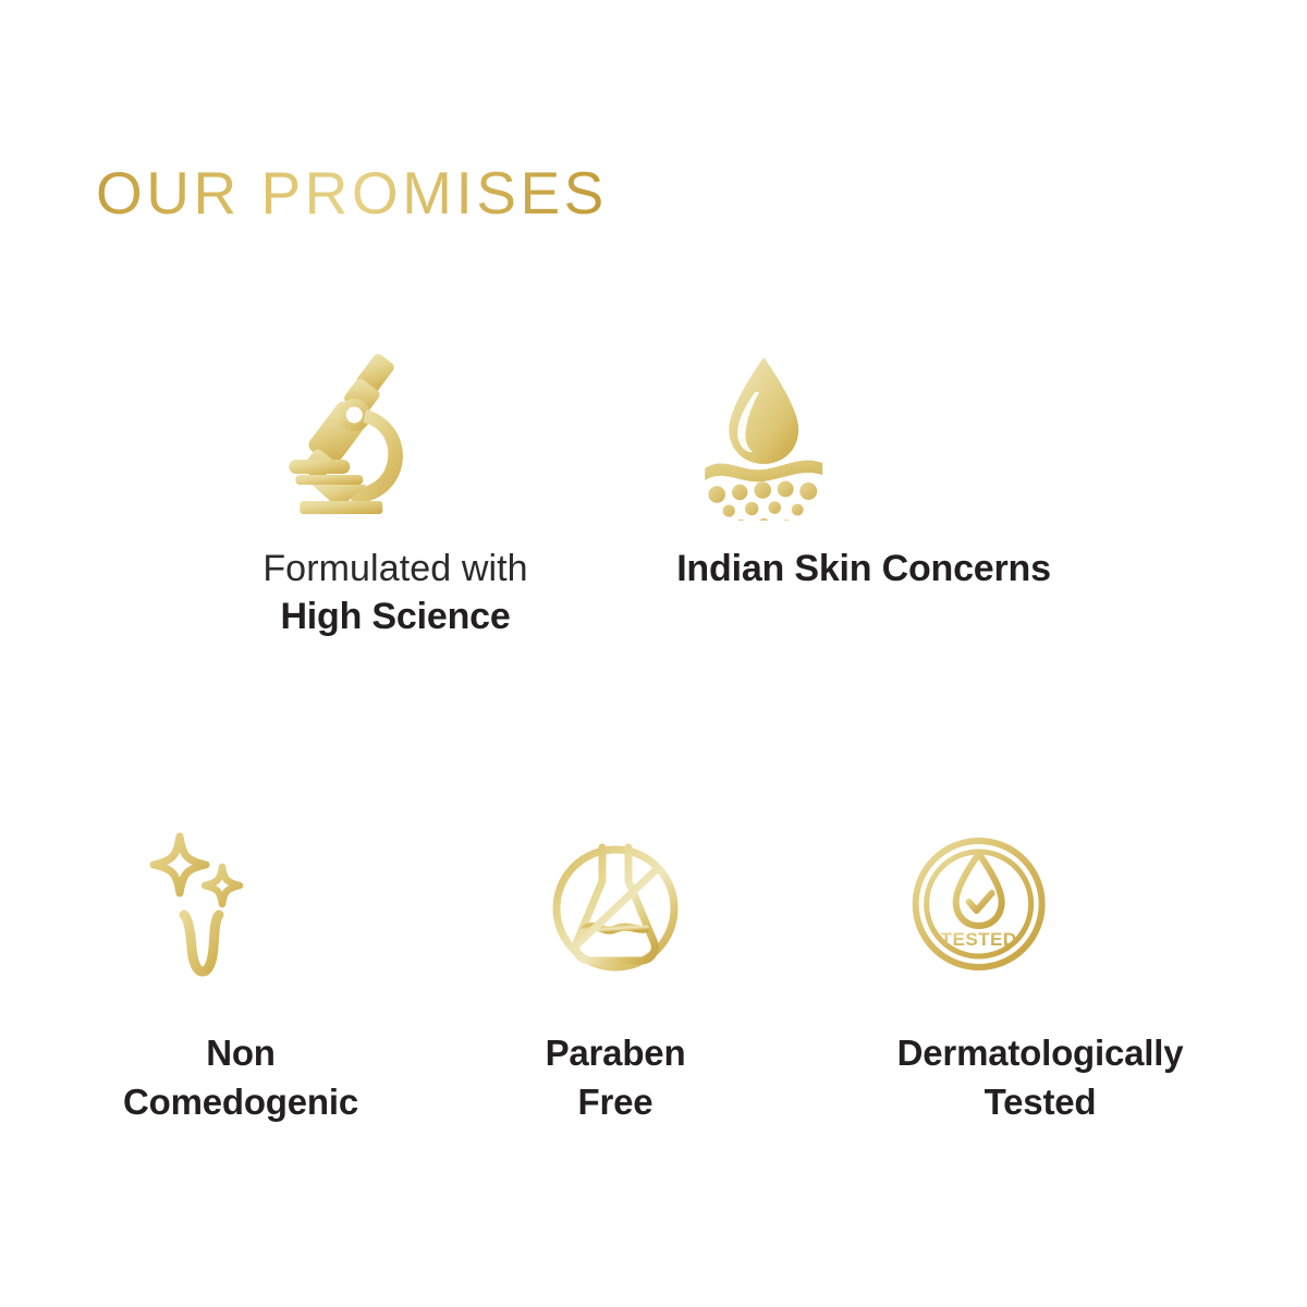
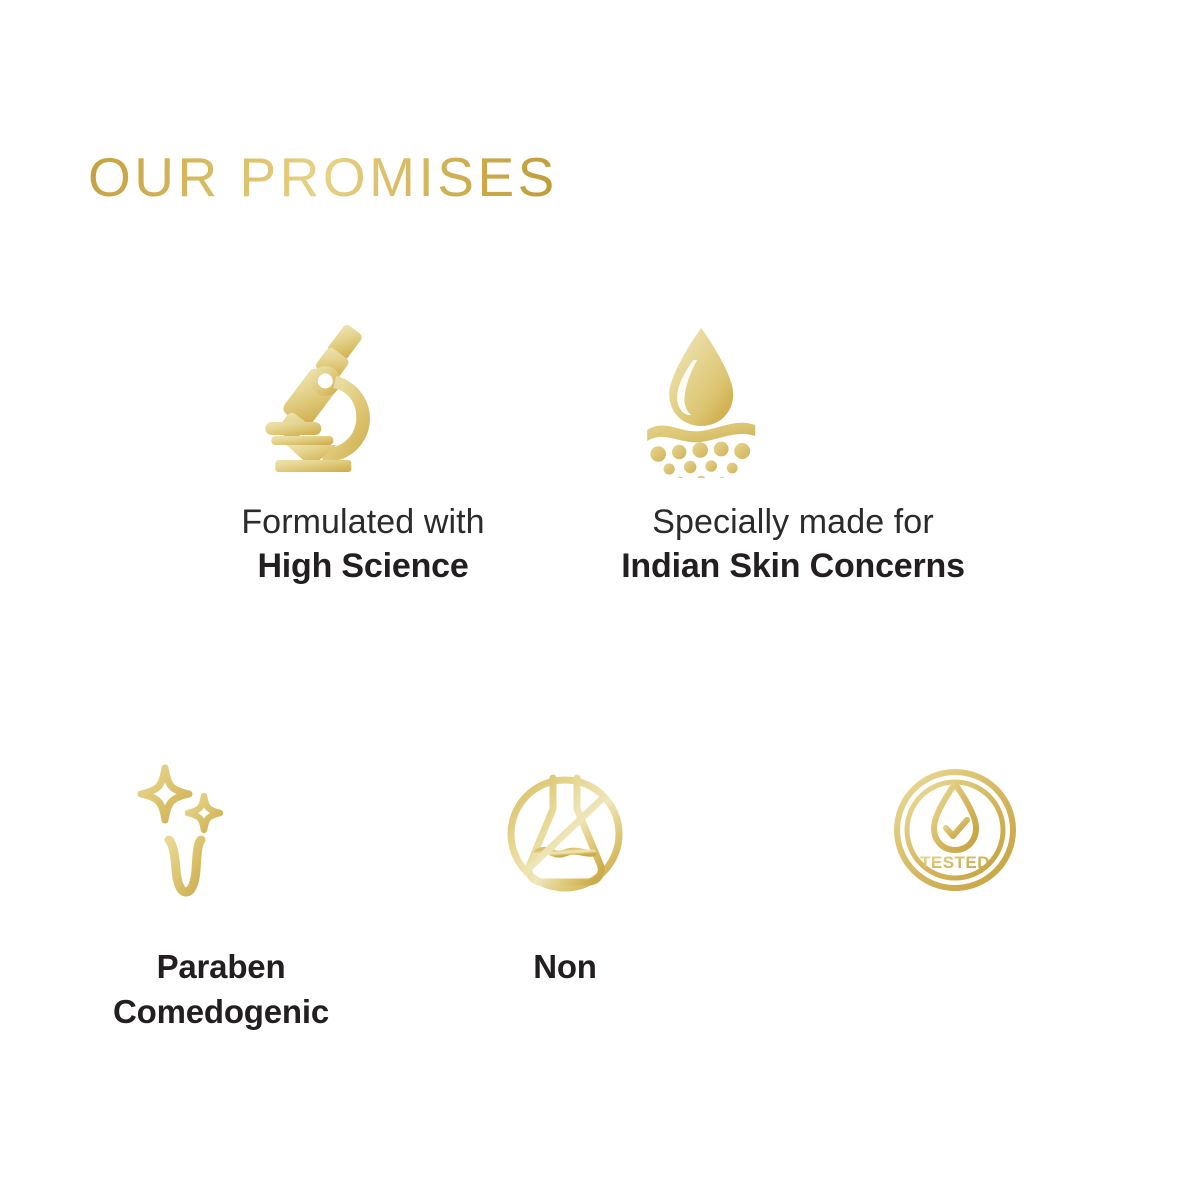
  OUR PROMISES
  Formulated with
  High Science
+ Specially made for
  Indian Skin Concerns
- Non
+ Paraben
  Comedogenic
- Paraben
+ Non
- Free
  TESTED
- Dermatologically
- Tested
